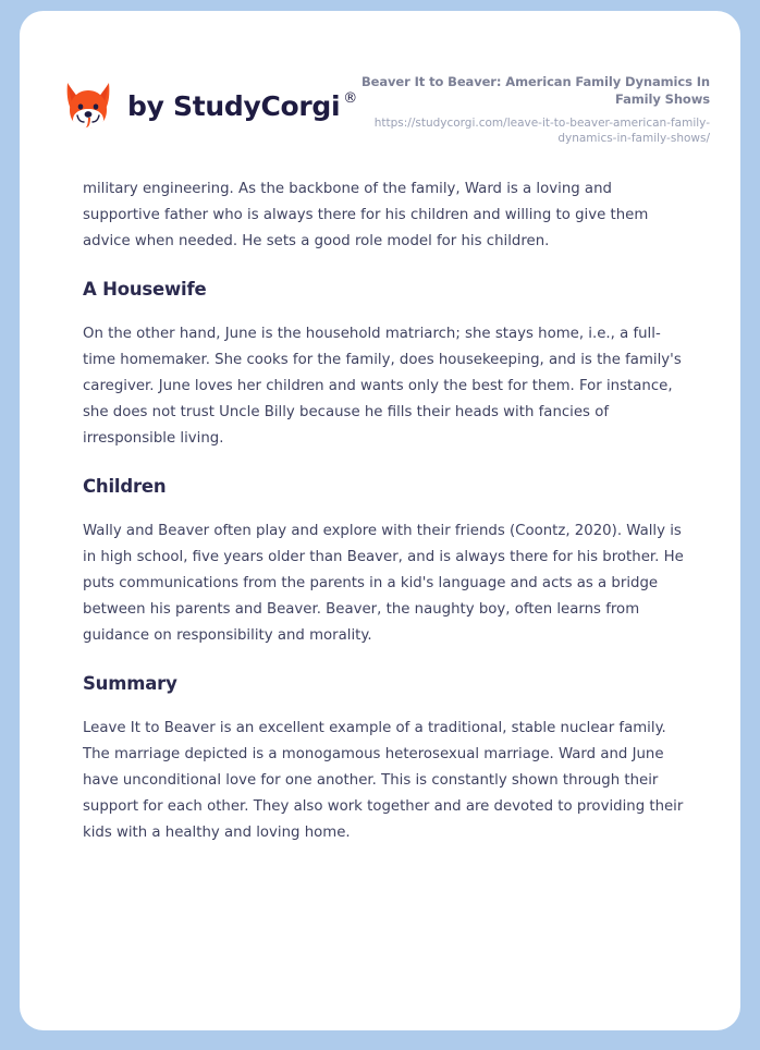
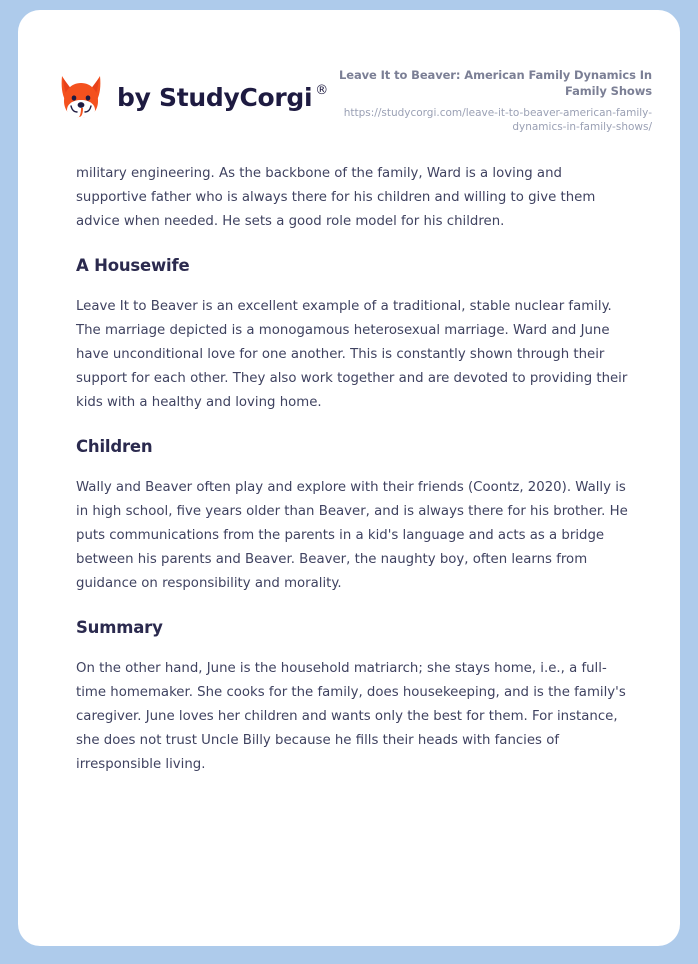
  by StudyCorgi
  ®
- Beaver It to Beaver: American Family Dynamics In Family Shows
+ Leave It to Beaver: American Family Dynamics In Family Shows
  https://studycorgi.com/leave-it-to-beaver-american-family-dynamics-in-family-shows/
  military engineering. As the backbone of the family, Ward is a loving and supportive father who is always there for his children and willing to give them advice when needed. He sets a good role model for his children.
  A Housewife
- On the other hand, June is the household matriarch; she stays home, i.e., a full-time homemaker. She cooks for the family, does housekeeping, and is the family's caregiver. June loves her children and wants only the best for them. For instance, she does not trust Uncle Billy because he fills their heads with fancies of irresponsible living.
+ Leave It to Beaver is an excellent example of a traditional, stable nuclear family. The marriage depicted is a monogamous heterosexual marriage. Ward and June have unconditional love for one another. This is constantly shown through their support for each other. They also work together and are devoted to providing their kids with a healthy and loving home.
  Children
  Wally and Beaver often play and explore with their friends (Coontz, 2020). Wally is in high school, five years older than Beaver, and is always there for his brother. He puts communications from the parents in a kid's language and acts as a bridge between his parents and Beaver. Beaver, the naughty boy, often learns from guidance on responsibility and morality.
  Summary
- Leave It to Beaver is an excellent example of a traditional, stable nuclear family. The marriage depicted is a monogamous heterosexual marriage. Ward and June have unconditional love for one another. This is constantly shown through their support for each other. They also work together and are devoted to providing their kids with a healthy and loving home.
+ On the other hand, June is the household matriarch; she stays home, i.e., a full-time homemaker. She cooks for the family, does housekeeping, and is the family's caregiver. June loves her children and wants only the best for them. For instance, she does not trust Uncle Billy because he fills their heads with fancies of irresponsible living.
